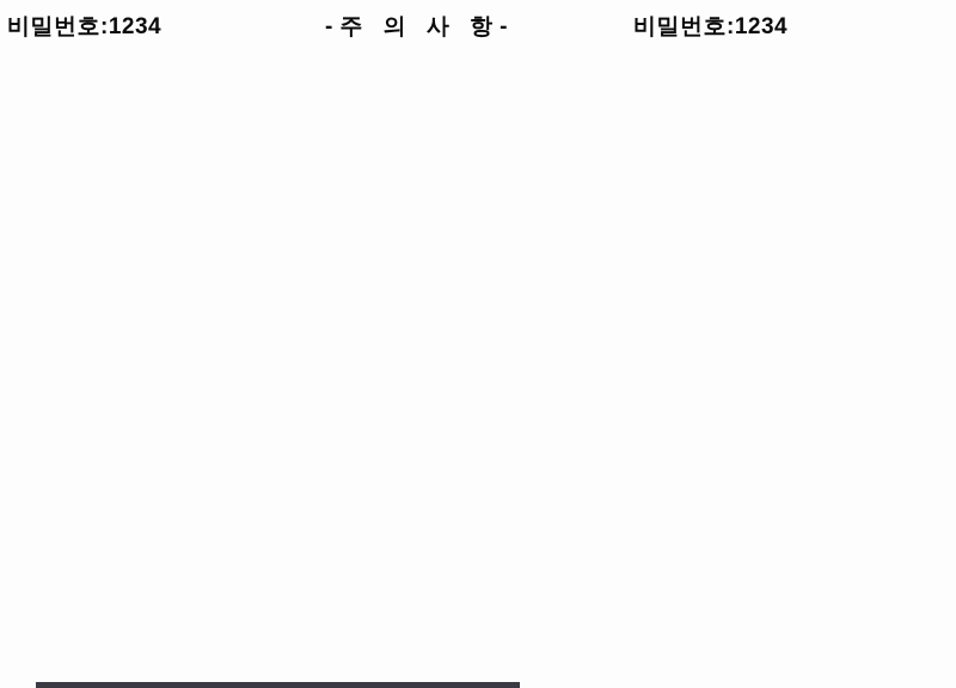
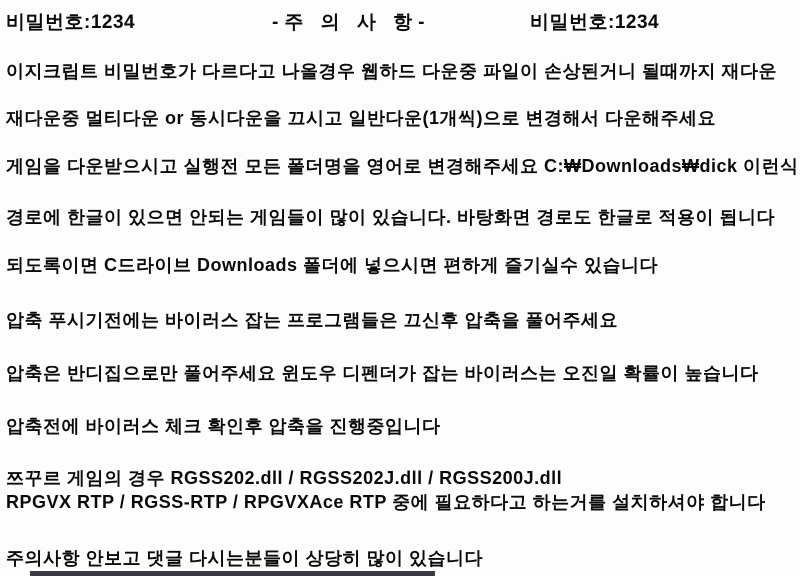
  비밀번호:1234
  -주 의 사 항-
  비밀번호:1234
+ 이지크립트 비밀번호가 다르다고 나올경우 웹하드 다운중 파일이 손상된거니 될때까지 재다운
+ 재다운중 멀티다운 or 동시다운을 끄시고 일반다운(1개씩)으로 변경해서 다운해주세요
+ 게임을 다운받으시고 실행전 모든 폴더명을 영어로 변경해주세요 C:₩Downloads₩dick 이런식
+ 경로에 한글이 있으면 안되는 게임들이 많이 있습니다. 바탕화면 경로도 한글로 적용이 됩니다
+ 되도록이면 C드라이브 Downloads 폴더에 넣으시면 편하게 즐기실수 있습니다
+ 압축 푸시기전에는 바이러스 잡는 프로그램들은 끄신후 압축을 풀어주세요
+ 압축은 반디집으로만 풀어주세요 윈도우 디펜더가 잡는 바이러스는 오진일 확률이 높습니다
+ 압축전에 바이러스 체크 확인후 압축을 진행중입니다
+ 쯔꾸르 게임의 경우 RGSS202.dll / RGSS202J.dll / RGSS200J.dll
+ RPGVX RTP / RGSS-RTP / RPGVXAce RTP 중에 필요하다고 하는거를 설치하셔야 합니다
+ 주의사항 안보고 댓글 다시는분들이 상당히 많이 있습니다
